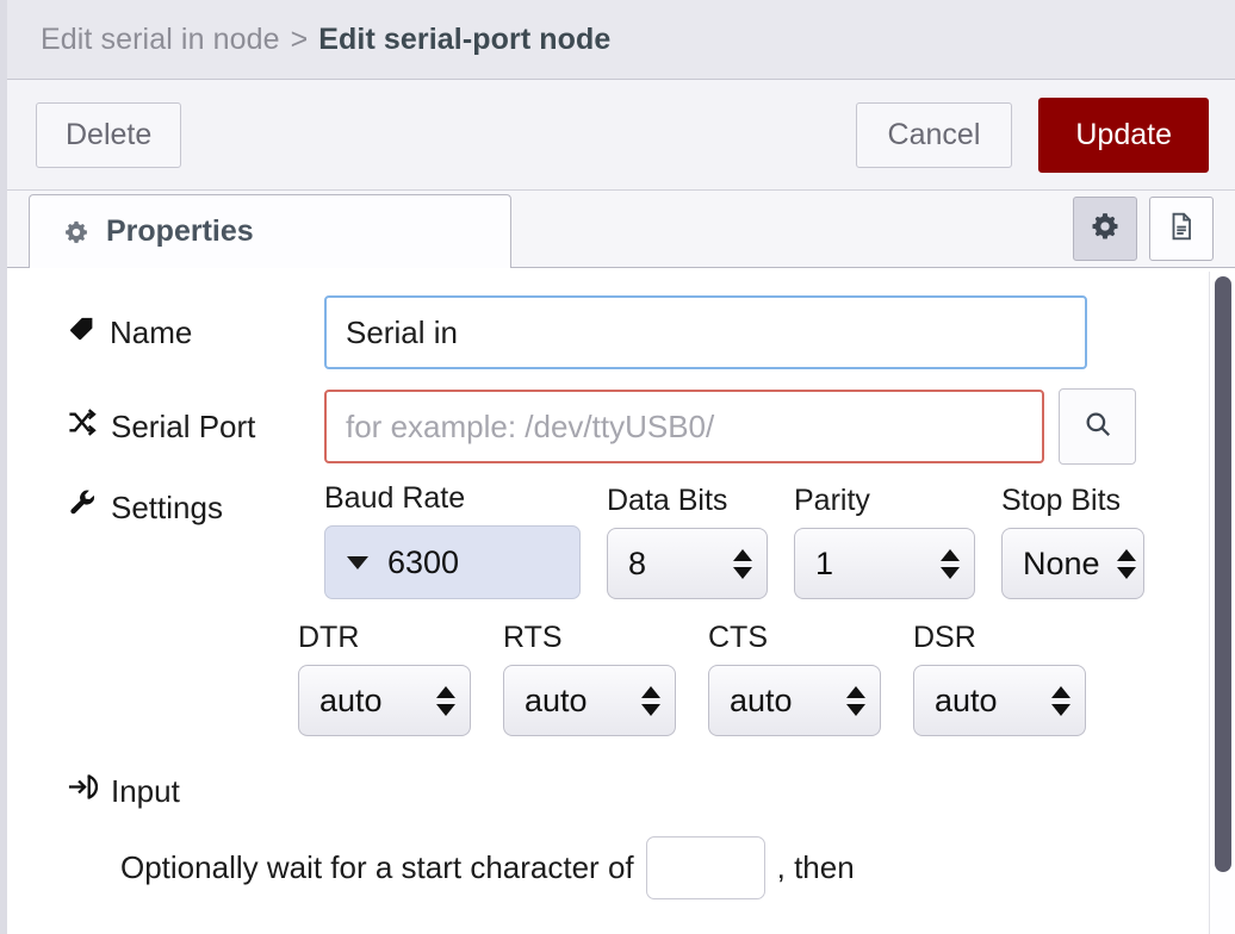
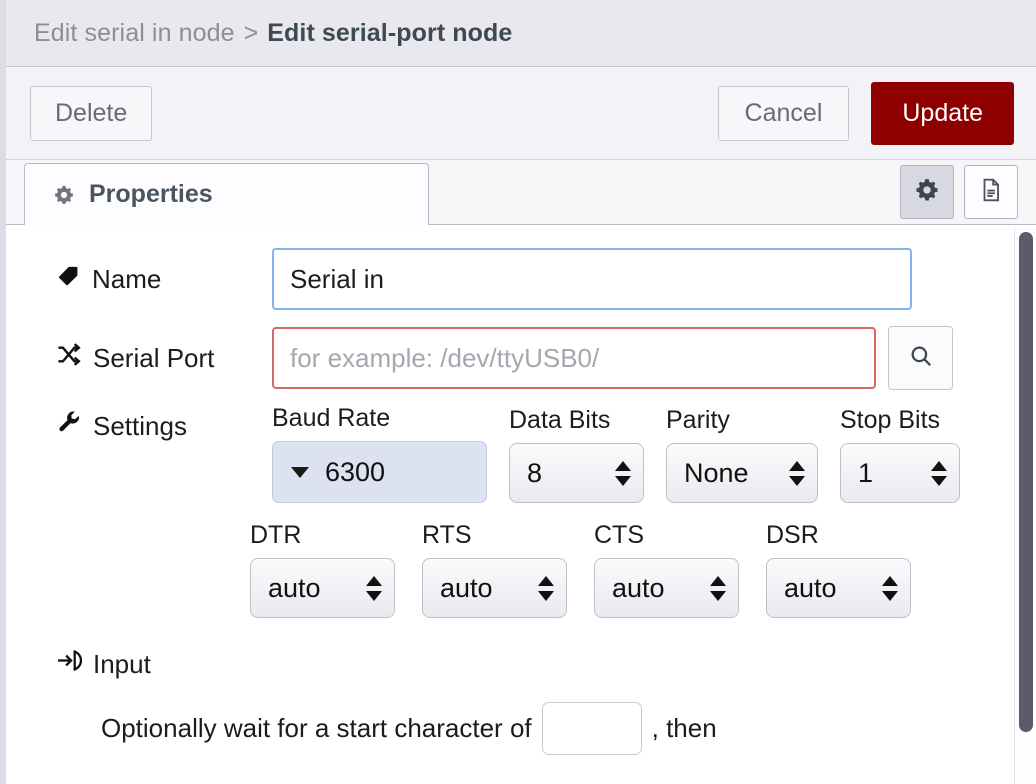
  Edit serial in node
  >
  Edit serial-port node
  Delete
  Cancel
  Update
  Properties
  Name
  Serial in
  Serial Port
  for example: /dev/ttyUSB0/
  Settings
  Baud Rate
  6300
  Data Bits
  8
  Parity
- 1
+ None
  Stop Bits
- None
+ 1
  DTR
  auto
  RTS
  auto
  CTS
  auto
  DSR
  auto
  Input
  Optionally wait for a start character of
  , then
